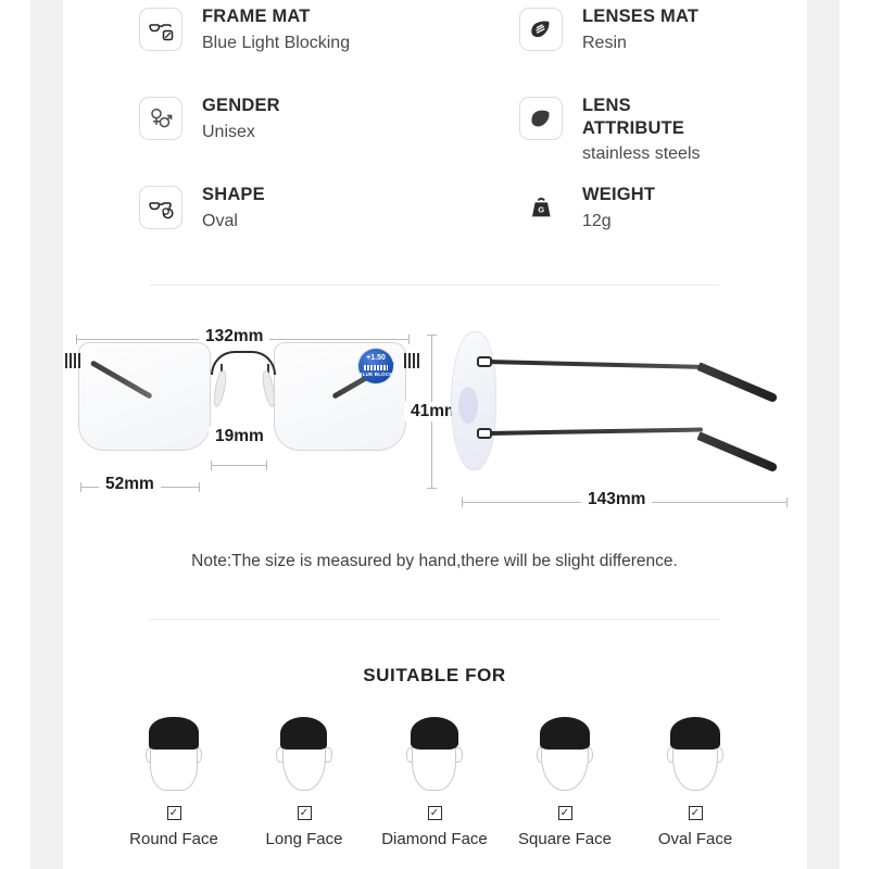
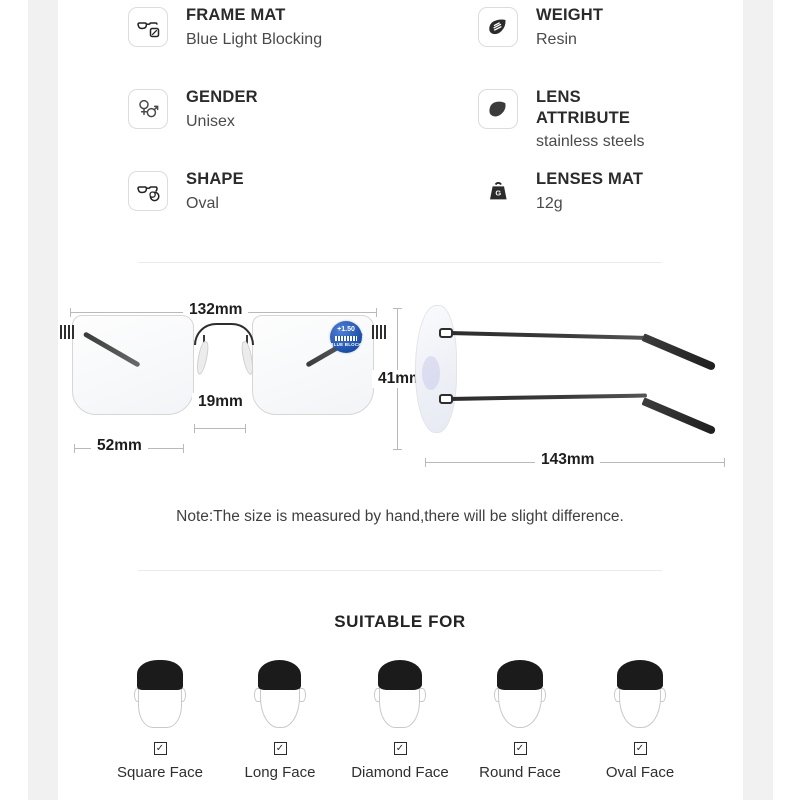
  FRAME MAT
  Blue Light Blocking
- LENSES MAT
+ WEIGHT
  Resin
  GENDER
  Unisex
  LENS ATTRIBUTE
  stainless steels
  SHAPE
  Oval
  G
- WEIGHT
+ LENSES MAT
  12g
  132mm
  19mm
  52mm
  41m
  143mm
  Note:The size is measured by hand,there will be slight difference.
  SUITABLE FOR
  ✓
- Round Face
+ Square Face
  ✓
  Long Face
  ✓
  Diamond Face
  ✓
- Square Face
+ Round Face
  ✓
  Oval Face
